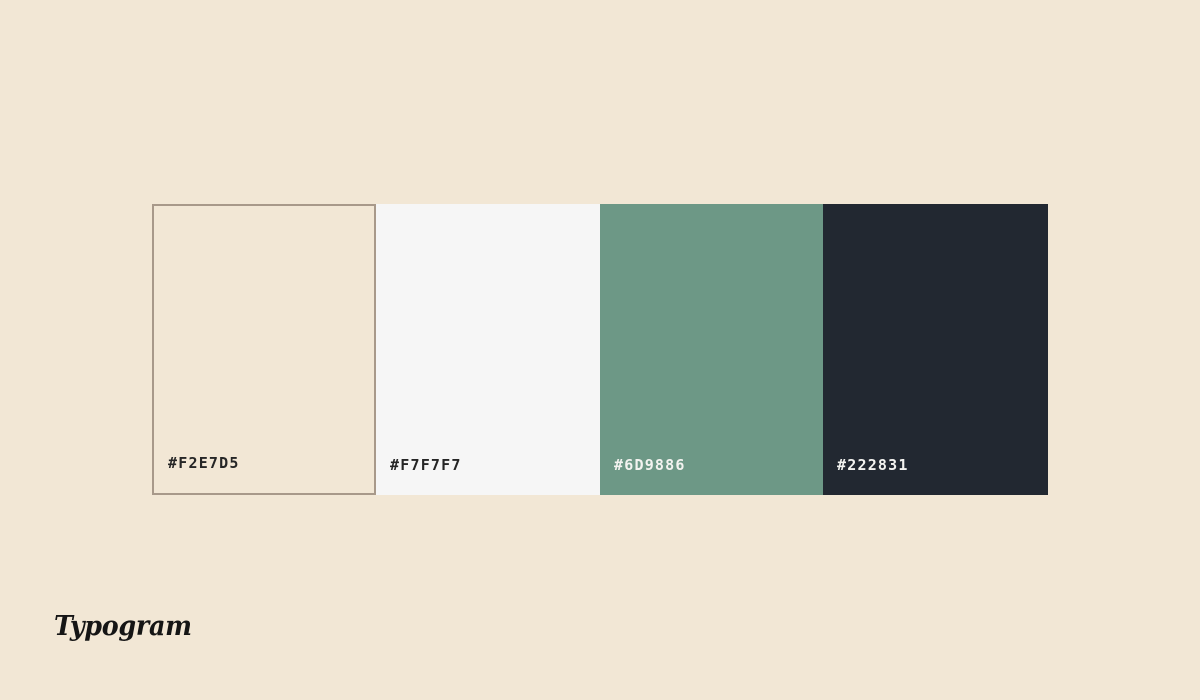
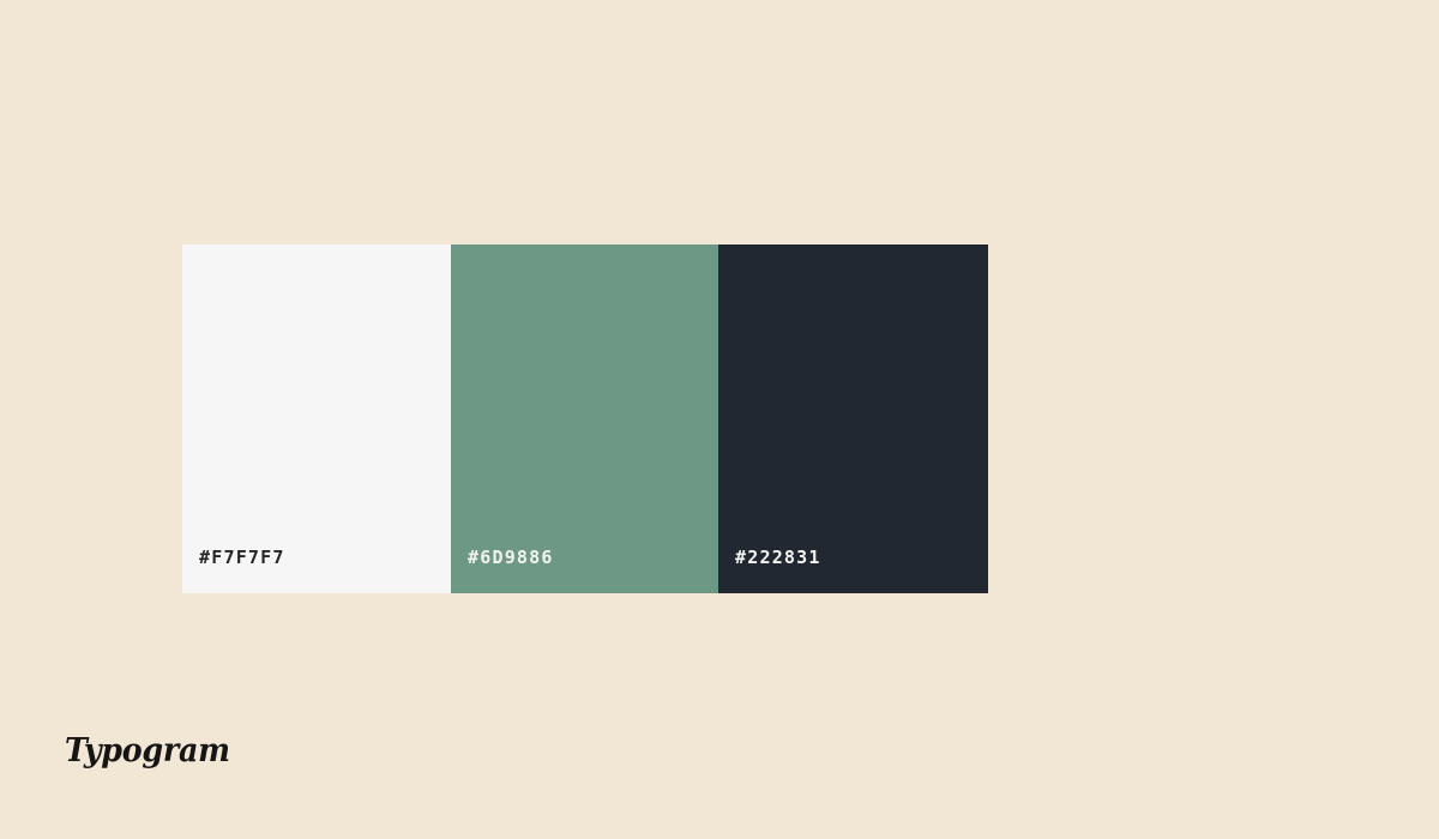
- #F2E7D5
  #F7F7F7
  #6D9886
  #222831
  Typogram
